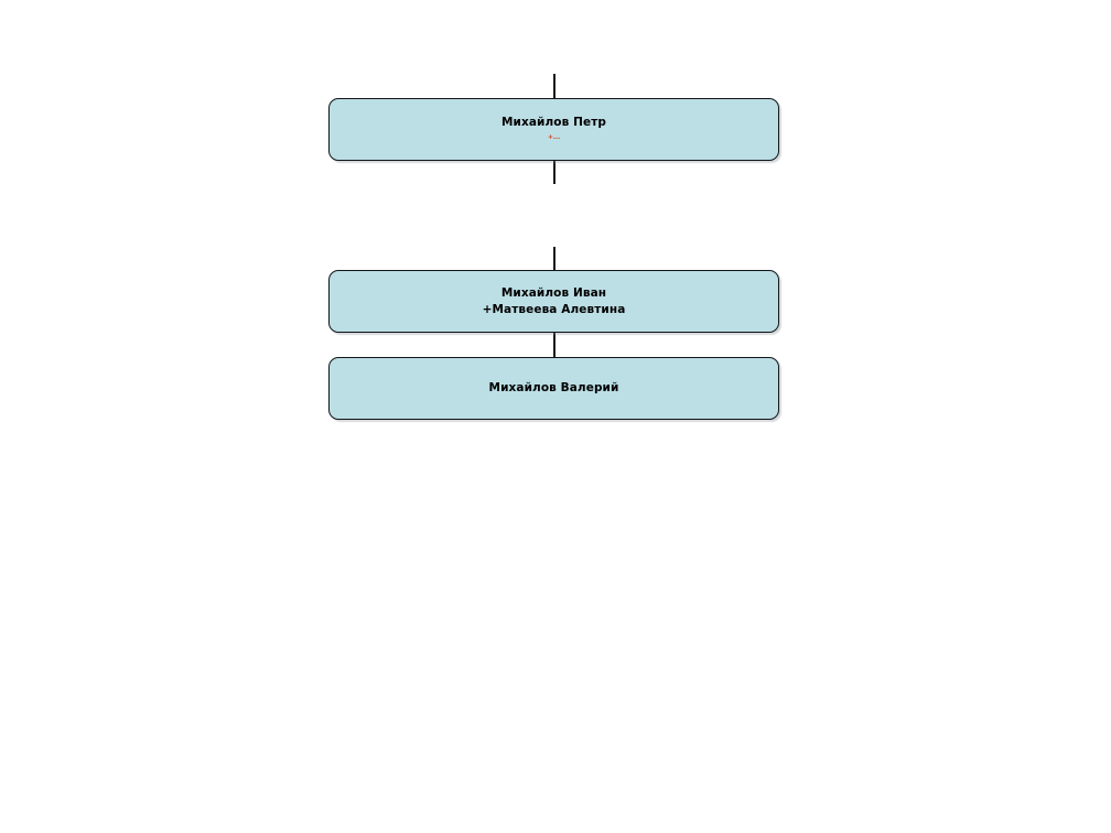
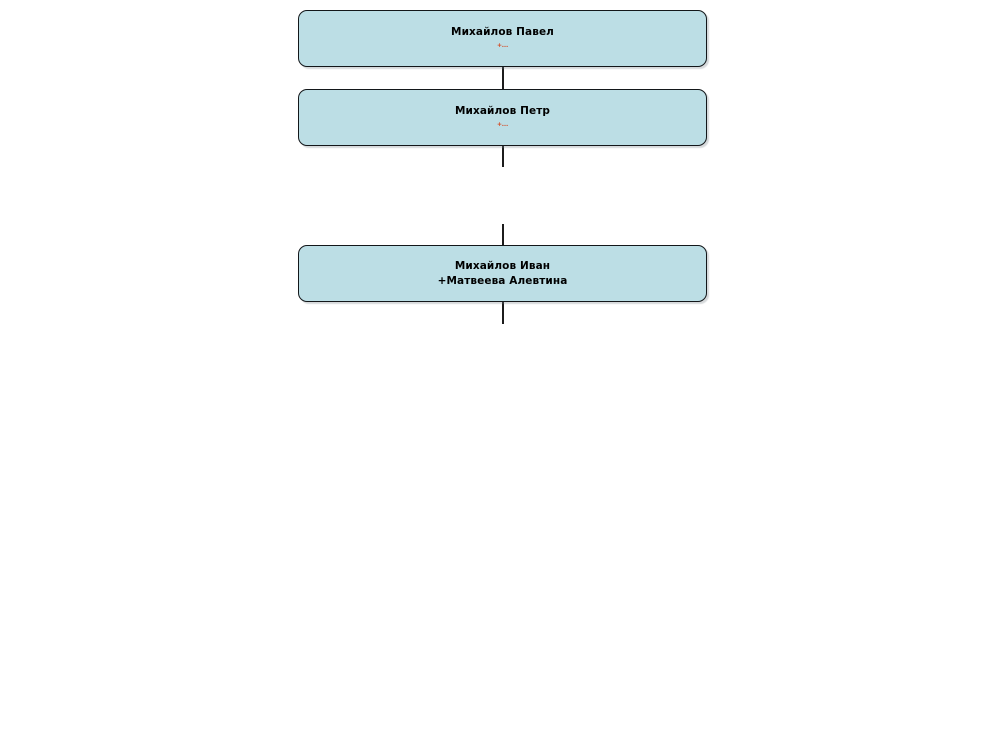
+ Михайлов Павел
  Михайлов Петр
  Михайлов Иван
  +Матвеева Алевтина
- Михайлов Валерий
